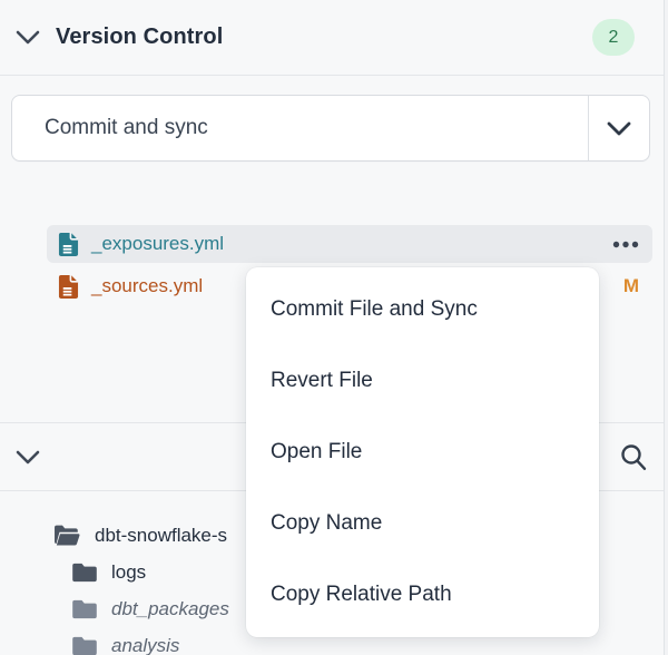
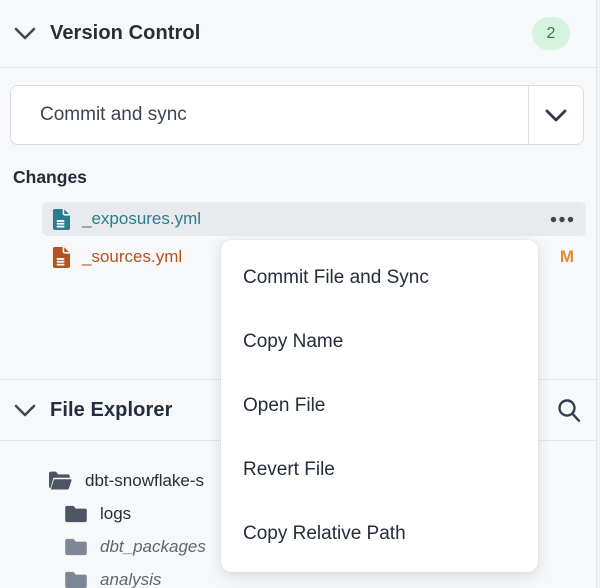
  Version Control
  2
  Commit and sync
+ Changes
  _exposures.yml
  _sources.yml
  M
+ File Explorer
  dbt-snowflake-s
  logs
  dbt_packages
  analysis
  Commit File and Sync
- Revert File
+ Copy Name
  Open File
- Copy Name
+ Revert File
  Copy Relative Path
